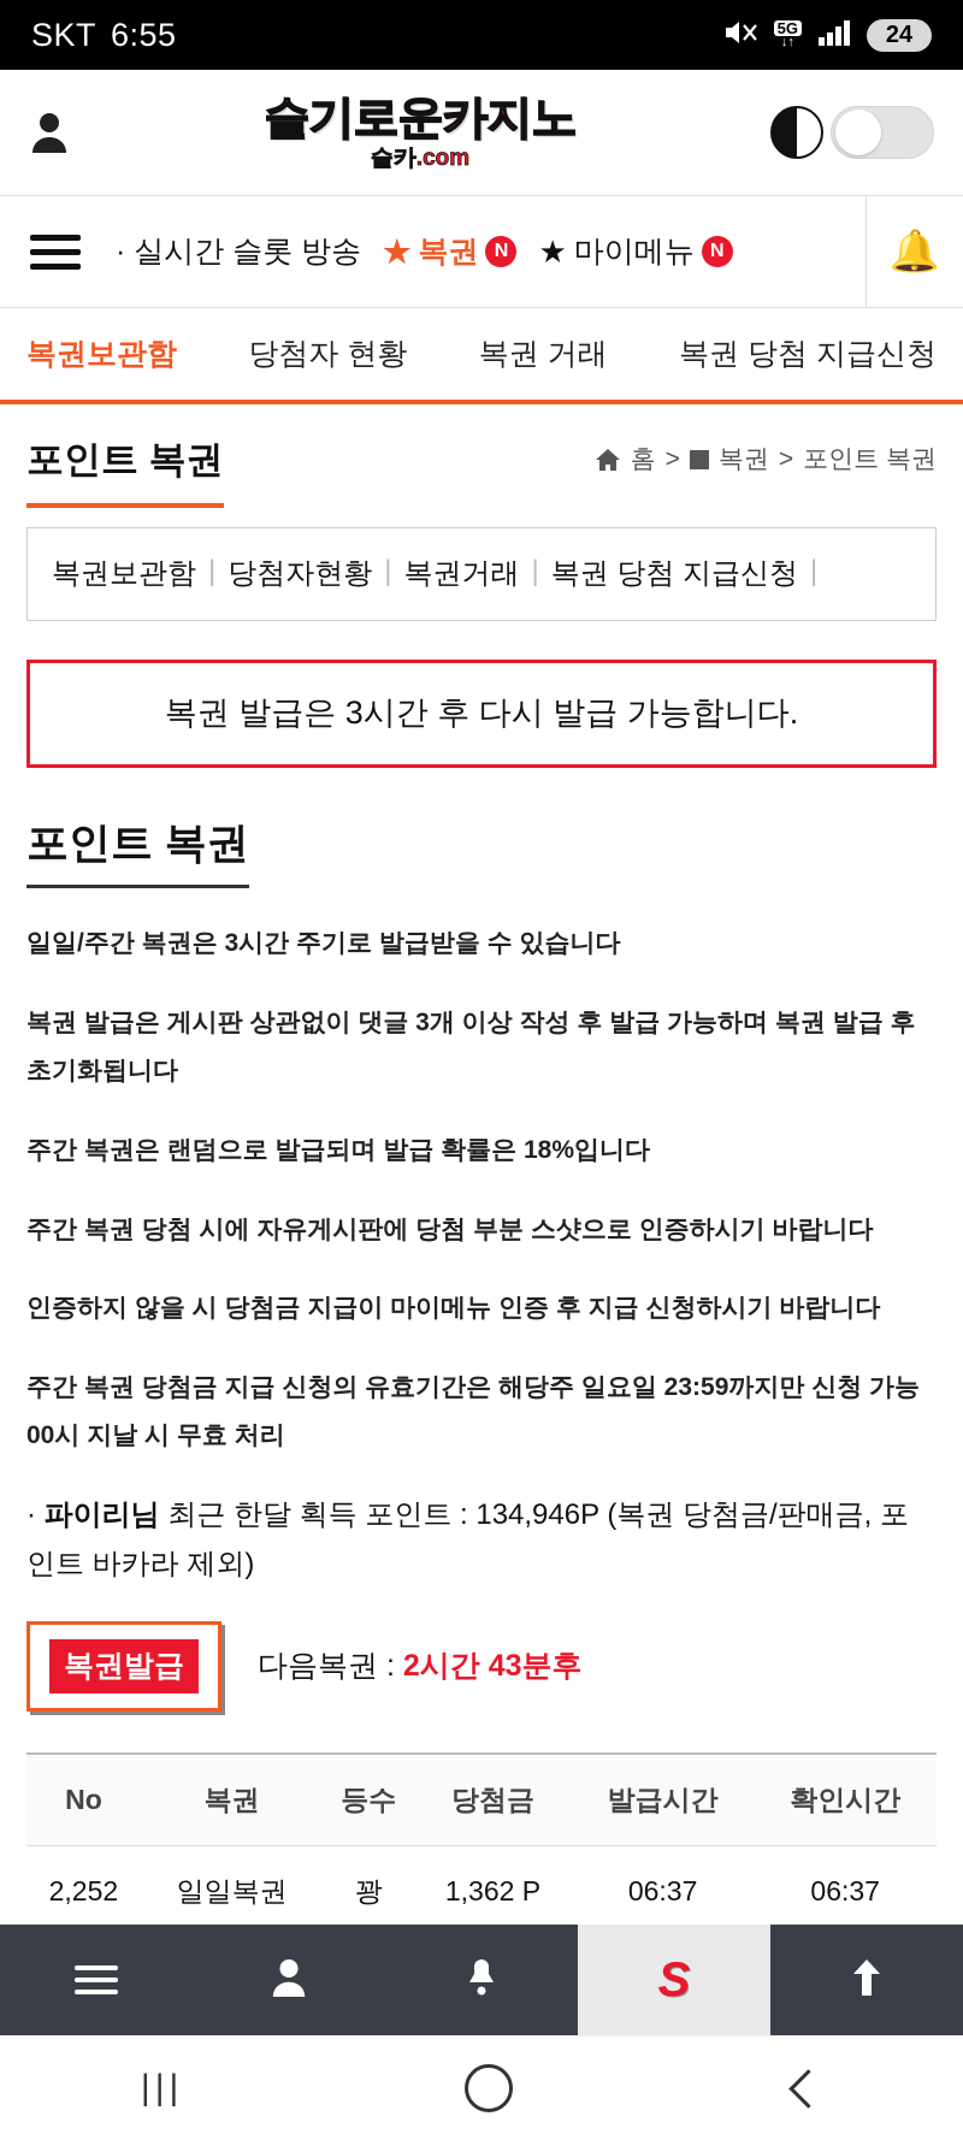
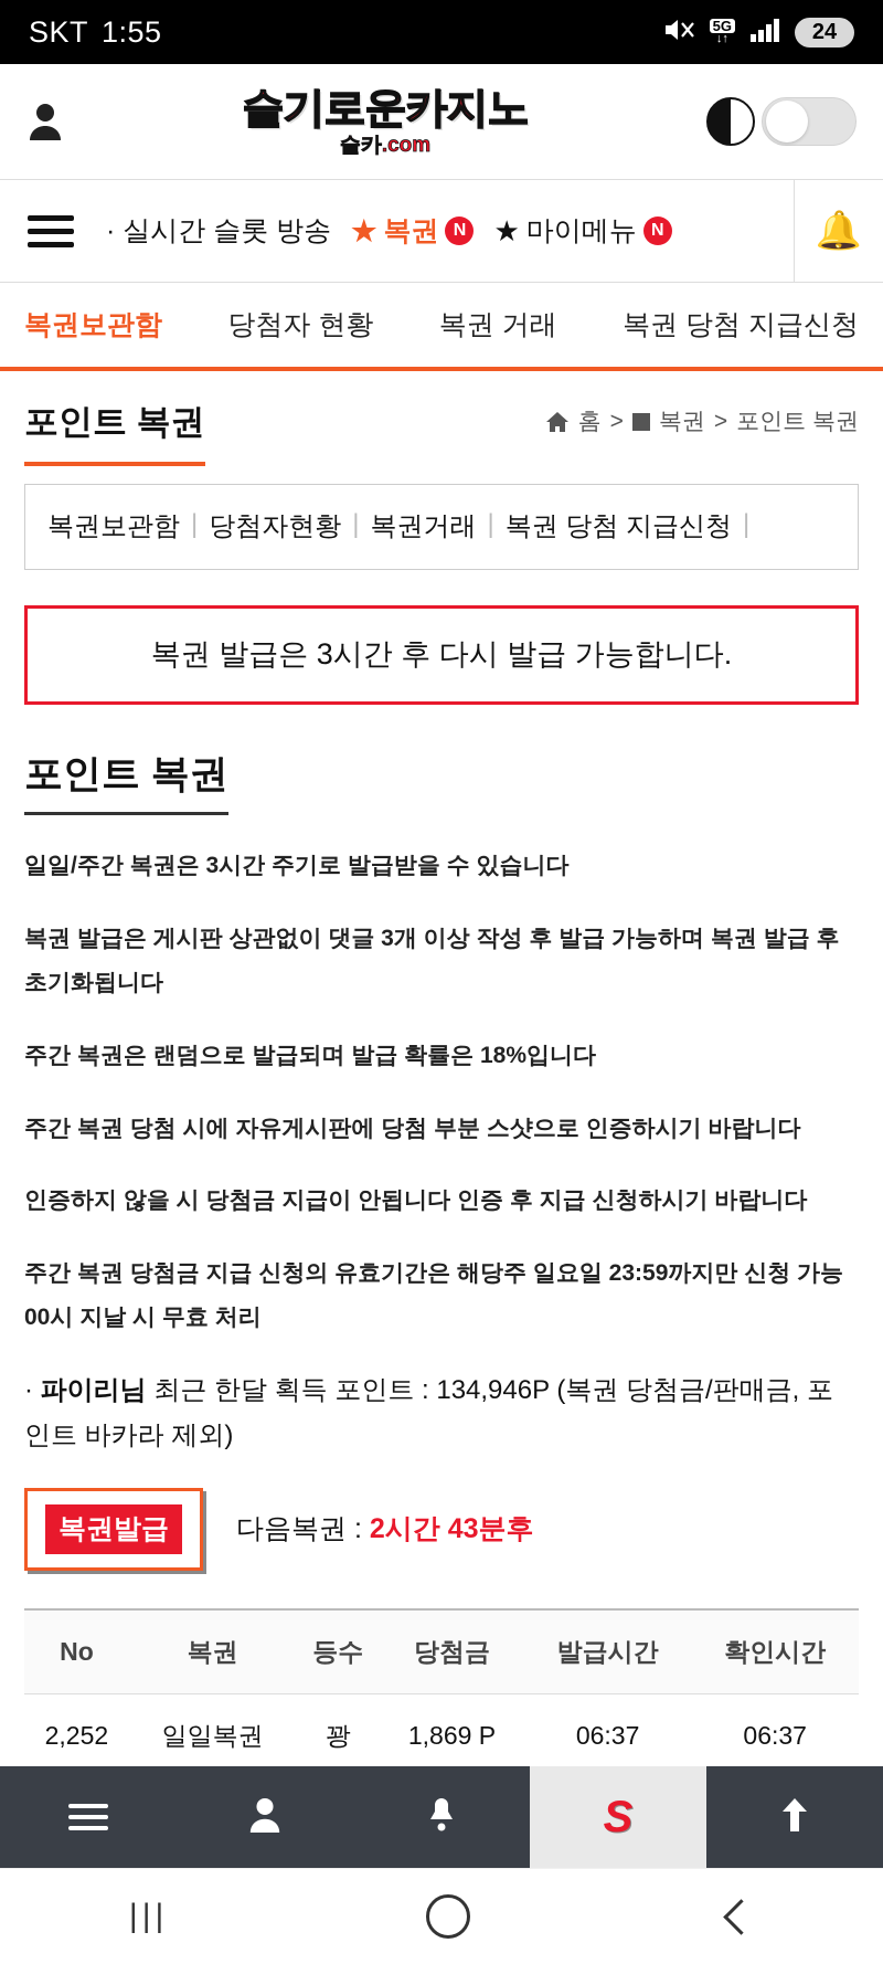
  SKT
- 6:55
+ 1:55
  5G
  ↓↑
  24
  슬기로운카지노
  슬카.com
  · 실시간 슬롯 방송
  ★
  복권
  N
  ★
  마이메뉴
  N
  🔔
  복권보관함
  당첨자 현황
  복권 거래
  복권 당첨 지급신청
  포인트 복권
  홈
  >
  복권
  >
  포인트 복권
  복권보관함
  |
  당첨자현황
  |
  복권거래
  |
  복권 당첨 지급신청
  |
  복권 발급은 3시간 후 다시 발급 가능합니다.
  포인트 복권
  일일/주간 복권은 3시간 주기로 발급받을 수 있습니다
  복권 발급은 게시판 상관없이 댓글 3개 이상 작성 후 발급 가능하며 복권 발급 후 초기화됩니다
  주간 복권은 랜덤으로 발급되며 발급 확률은 18%입니다
  주간 복권 당첨 시에 자유게시판에 당첨 부분 스샷으로 인증하시기 바랍니다
- 인증하지 않을 시 당첨금 지급이 마이메뉴 인증 후 지급 신청하시기 바랍니다
+ 인증하지 않을 시 당첨금 지급이 안됩니다 인증 후 지급 신청하시기 바랍니다
  주간 복권 당첨금 지급 신청의 유효기간은 해당주 일요일 23:59까지만 신청 가능 00시 지날 시 무효 처리
  · 파이리님 최근 한달 획득 포인트 : 134,946P (복권 당첨금/판매금, 포인트 바카라 제외)
  복권발급
  다음복권 : 2시간 43분후
  No	복권	등수	당첨금	발급시간	확인시간
- 2,252	일일복권	꽝	1,362 P	06:37	06:37
+ 2,252	일일복권	꽝	1,869 P	06:37	06:37
  S
  |||
